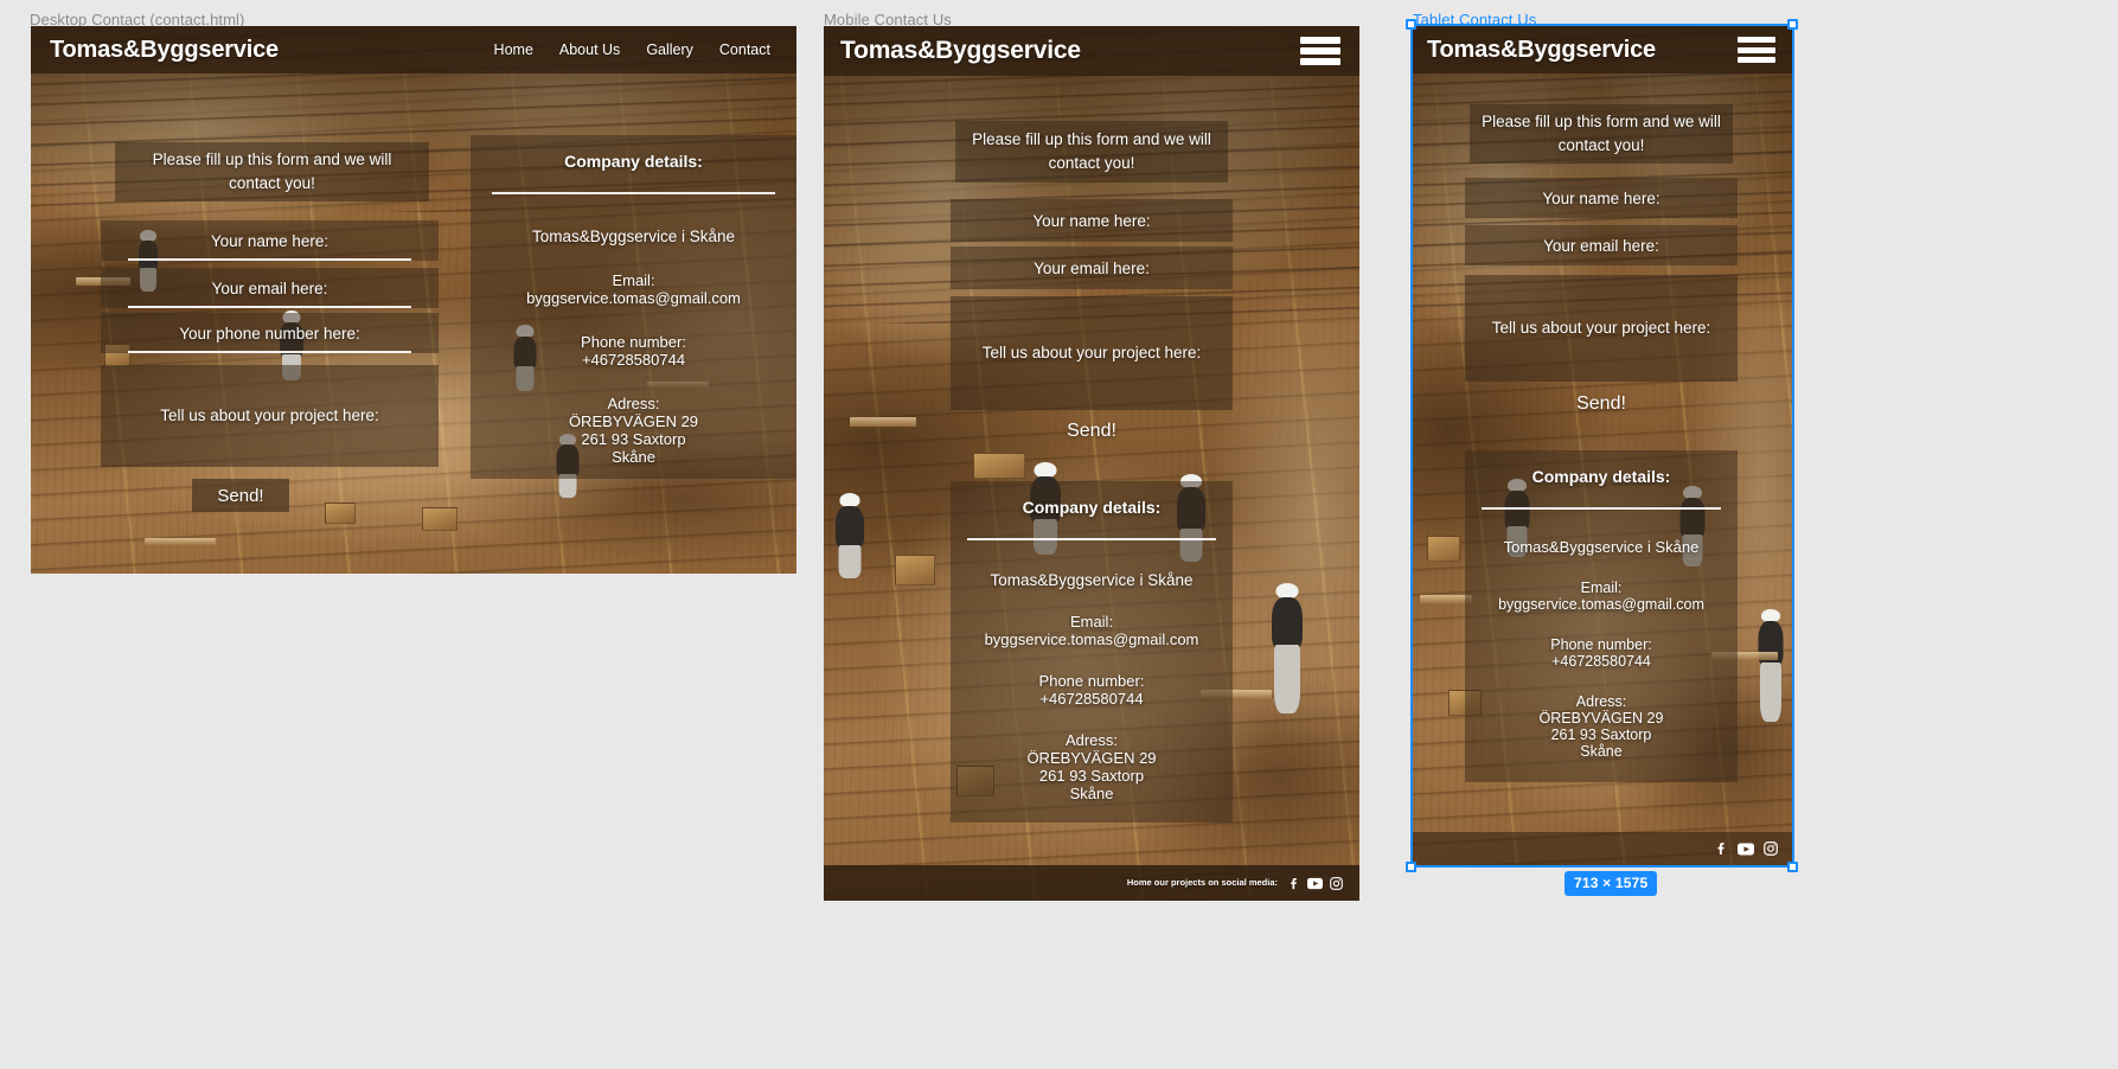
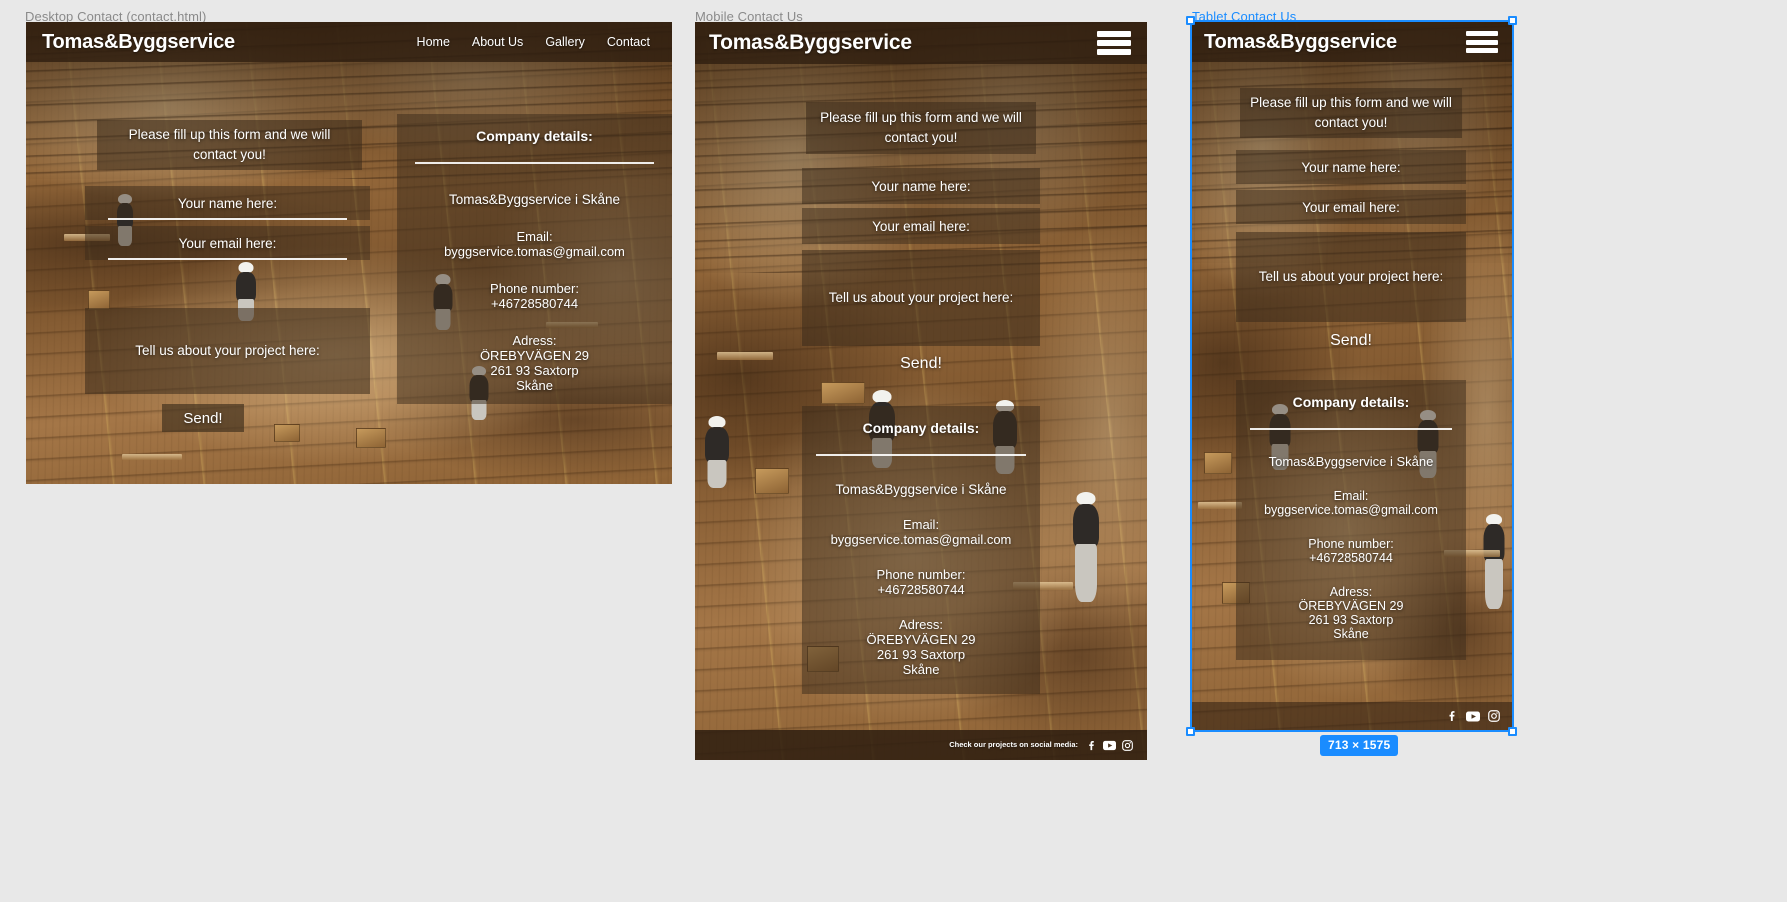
  Desktop Contact (contact.html)
  Tomas&Byggservice
  Home
  About Us
  Gallery
  Contact
  Please fill up this form and we will contact you!
  Your name here:
  Your email here:
- Your phone number here:
  Tell us about your project here:
  Send!
  Company details:
  Tomas&Byggservice i Skåne
  Email:
  byggservice.tomas@gmail.com
  Phone number:
  +46728580744
  Adress:
  ÖREBYVÄGEN 29
  261 93 Saxtorp
  Skåne
  Mobile Contact Us
  Tomas&Byggservice
  Please fill up this form and we will contact you!
  Your name here:
  Your email here:
  Tell us about your project here:
  Send!
  Company details:
  Tomas&Byggservice i Skåne
  Email:
  byggservice.tomas@gmail.com
  Phone number:
  +46728580744
  Adress:
  ÖREBYVÄGEN 29
  261 93 Saxtorp
  Skåne
- Home our projects on social media:
+ Check our projects on social media:
  Tablet Contact Us
  Tomas&Byggservice
  Please fill up this form and we will contact you!
  Your name here:
  Your email here:
  Tell us about your project here:
  Send!
  Company details:
  Tomas&Byggservice i Skåne
  Email:
  byggservice.tomas@gmail.com
  Phone number:
  +46728580744
  Adress:
  ÖREBYVÄGEN 29
  261 93 Saxtorp
  Skåne
  713 × 1575
